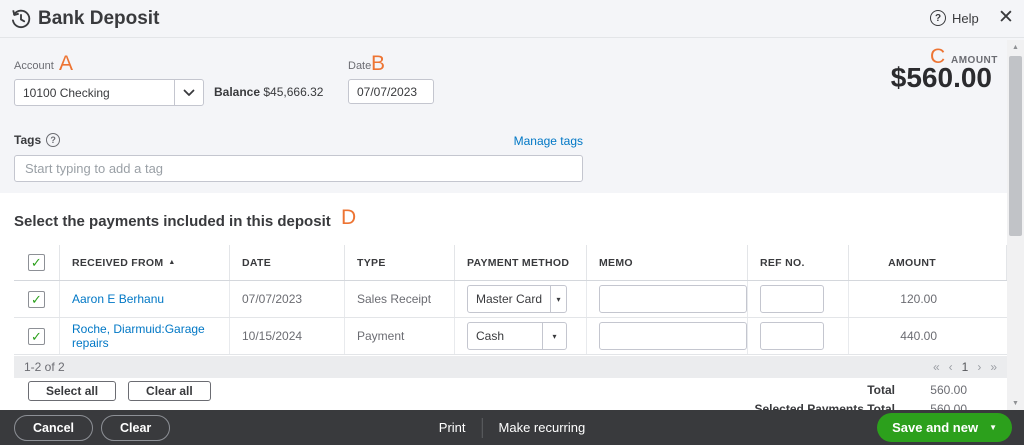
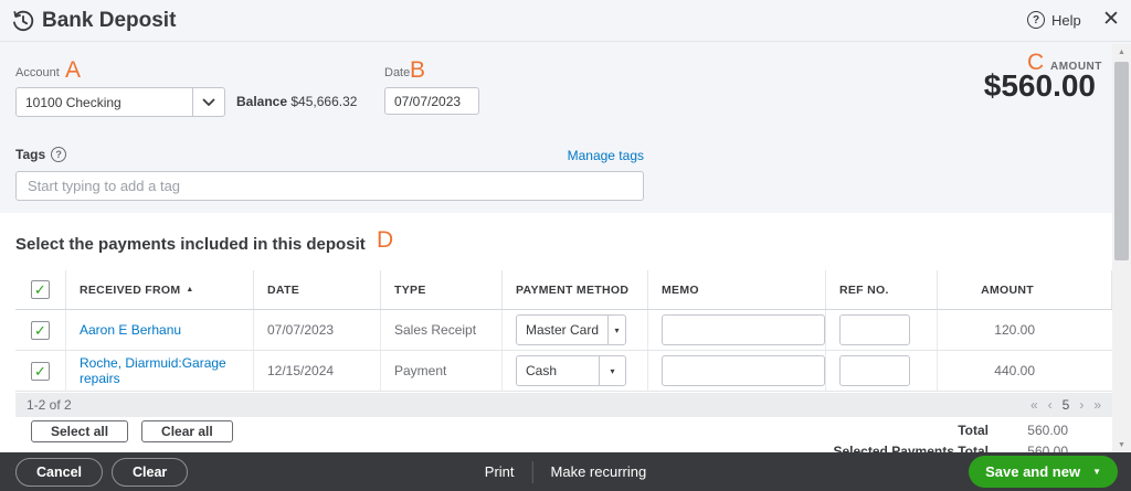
  Bank Deposit
  ?
  Help
  ✕
  Account
  A
  10100 Checking
  Balance $45,666.32
  Date
  B
  07/07/2023
  C
  AMOUNT
  $560.00
  Tags
  ?
  Manage tags
  Start typing to add a tag
  Select the payments included in this deposit
  D
  ✓
  RECEIVED FROM
  DATE
  TYPE
  PAYMENT METHOD
  MEMO
  REF NO.
  AMOUNT
  ✓
  Aaron E Berhanu
  07/07/2023
  Sales Receipt
  Master Card
  ▾
  120.00
  ✓
  Roche, Diarmuid:Garage repairs
- 10/15/2024
+ 12/15/2024
  Payment
  Cash
  ▾
  440.00
  1-2 of 2
  «
  ‹
- 1
+ 5
  ›
  »
  Select all
  Clear all
  Total
  560.00
  Selected Payments Total
  560.00
  Cancel
  Clear
  Print
  Make recurring
  Save and new
  ▼
